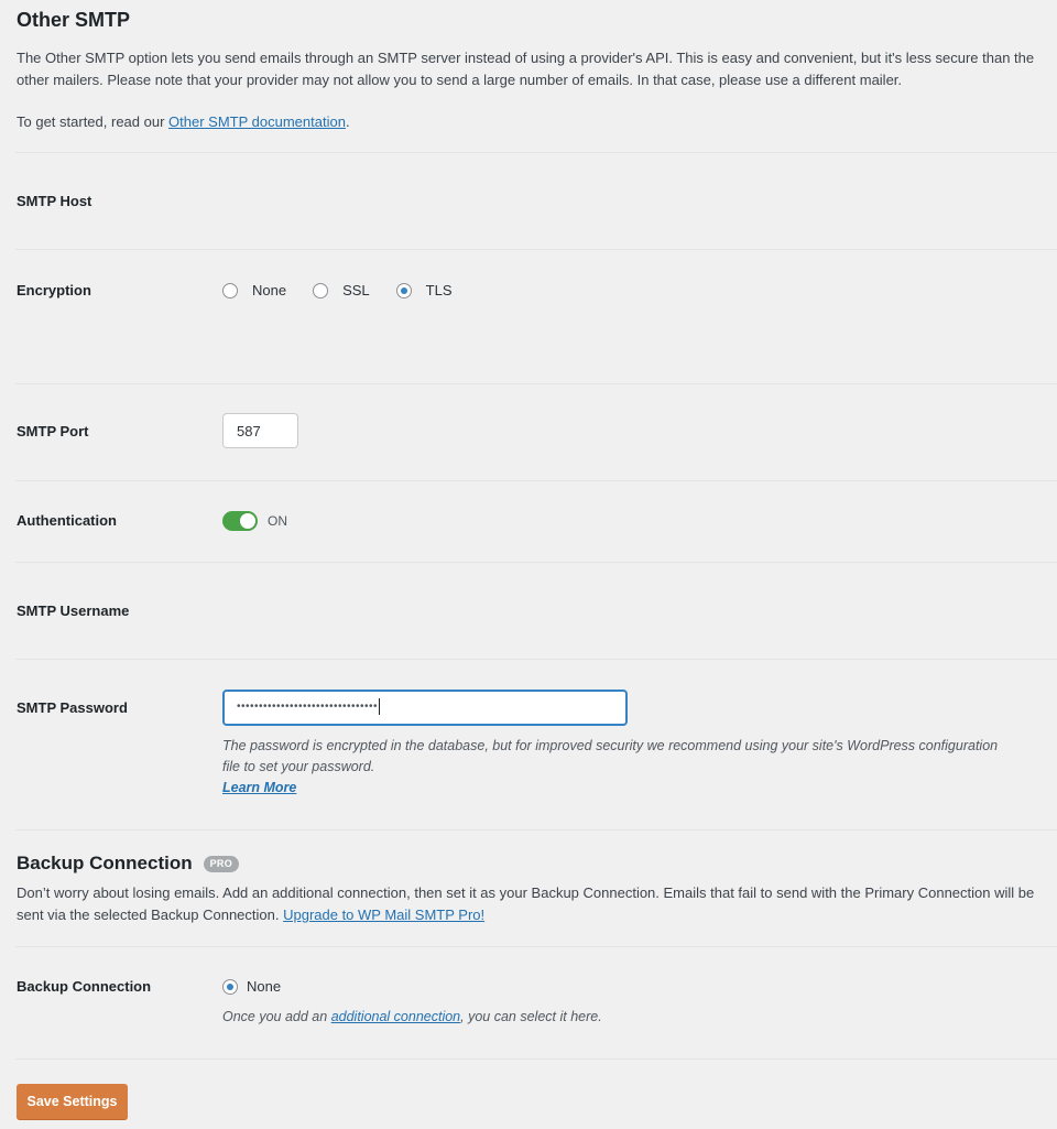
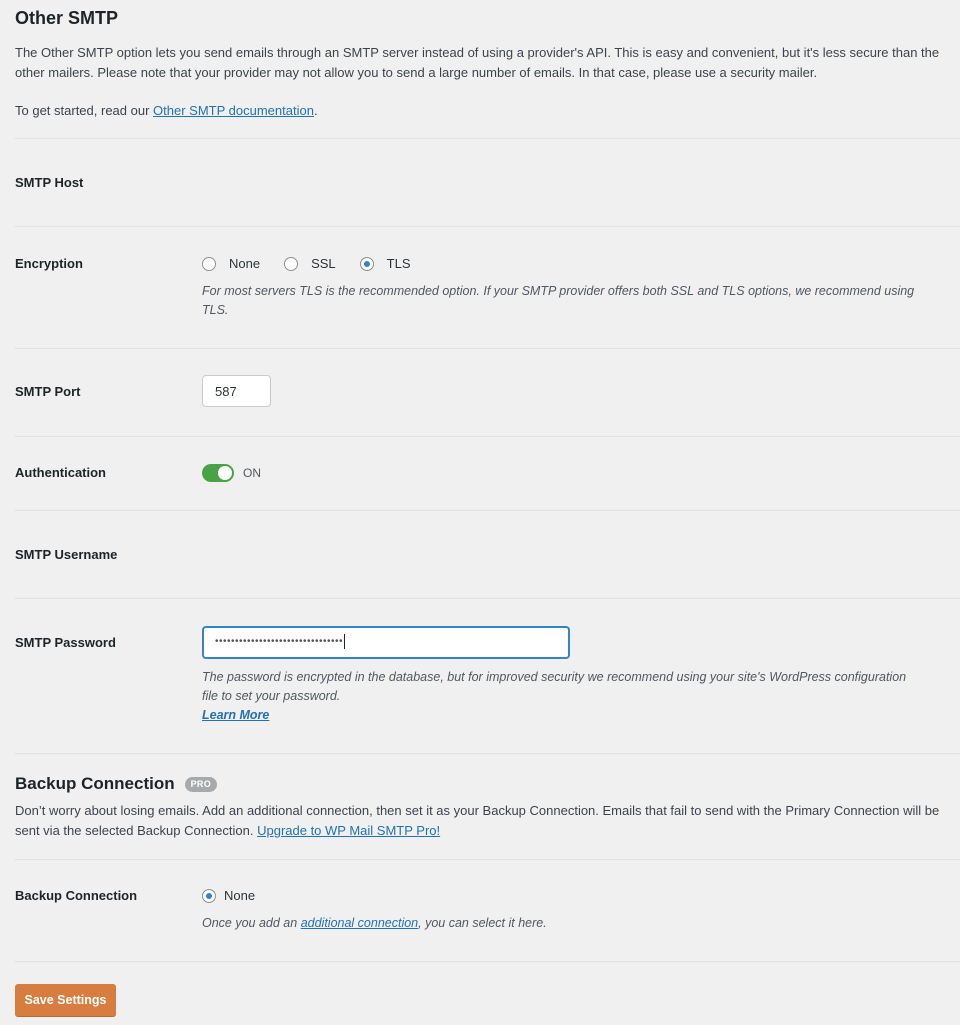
  Other SMTP
- The Other SMTP option lets you send emails through an SMTP server instead of using a provider's API. This is easy and convenient, but it's less secure than the other mailers. Please note that your provider may not allow you to send a large number of emails. In that case, please use a different mailer.
+ The Other SMTP option lets you send emails through an SMTP server instead of using a provider's API. This is easy and convenient, but it's less secure than the other mailers. Please note that your provider may not allow you to send a large number of emails. In that case, please use a security mailer.
  To get started, read our Other SMTP documentation.
  SMTP Host
  Encryption
  None
  SSL
  TLS
+ For most servers TLS is the recommended option. If your SMTP provider offers both SSL and TLS options, we recommend using TLS.
  SMTP Port
  587
  Authentication
  ON
  SMTP Username
  SMTP Password
  ••••••••••••••••••••••••••••••••
  The password is encrypted in the database, but for improved security we recommend using your site's WordPress configuration file to set your password.
  Learn More
  Backup Connection
  PRO
  Don’t worry about losing emails. Add an additional connection, then set it as your Backup Connection. Emails that fail to send with the Primary Connection will be sent via the selected Backup Connection. Upgrade to WP Mail SMTP Pro!
  Backup Connection
  None
  Once you add an additional connection, you can select it here.
  Save Settings
